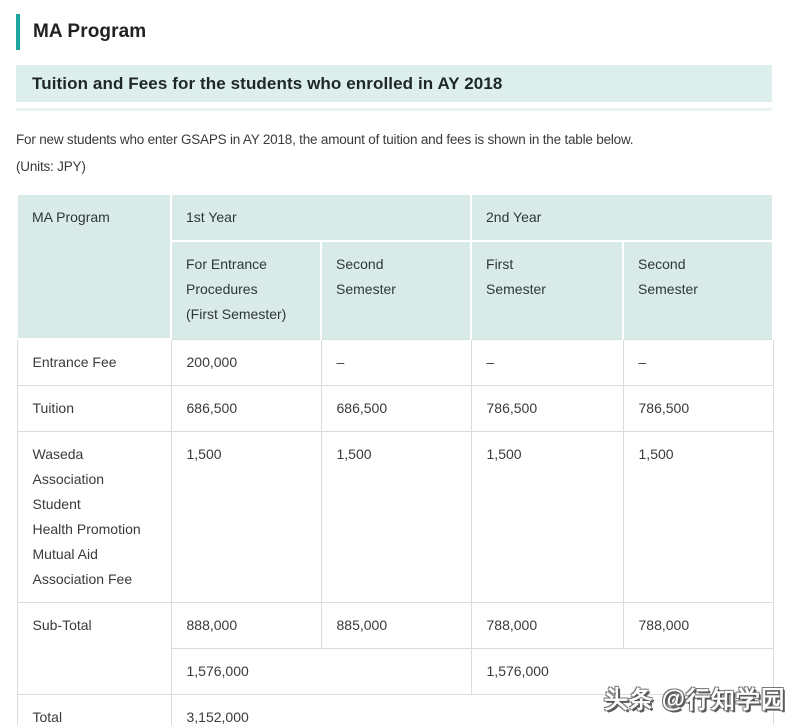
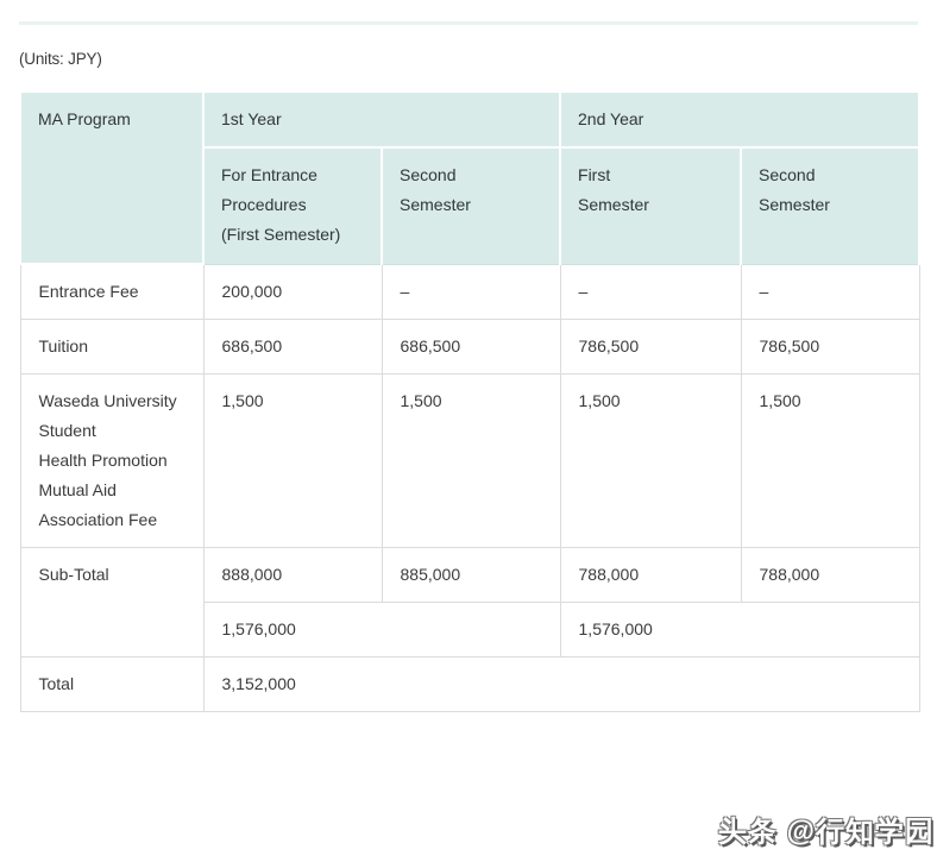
- MA Program
- Tuition and Fees for the students who enrolled in AY 2018
- For new students who enter GSAPS in AY 2018, the amount of tuition and fees is shown in the table below.
  (Units: JPY)
  MA Program	1st Year	2nd Year
  For Entrance Procedures (First Semester)	Second Semester	First Semester	Second Semester
  Entrance Fee	200,000	–	–	–
  Tuition	686,500	686,500	786,500	786,500
- Waseda Association Student Health Promotion Mutual Aid Association Fee	1,500	1,500	1,500	1,500
+ Waseda University Student Health Promotion Mutual Aid Association Fee	1,500	1,500	1,500	1,500
  Sub-Total	888,000	885,000	788,000	788,000
  1,576,000	1,576,000
  Total	3,152,000
  头条 @行知学园
